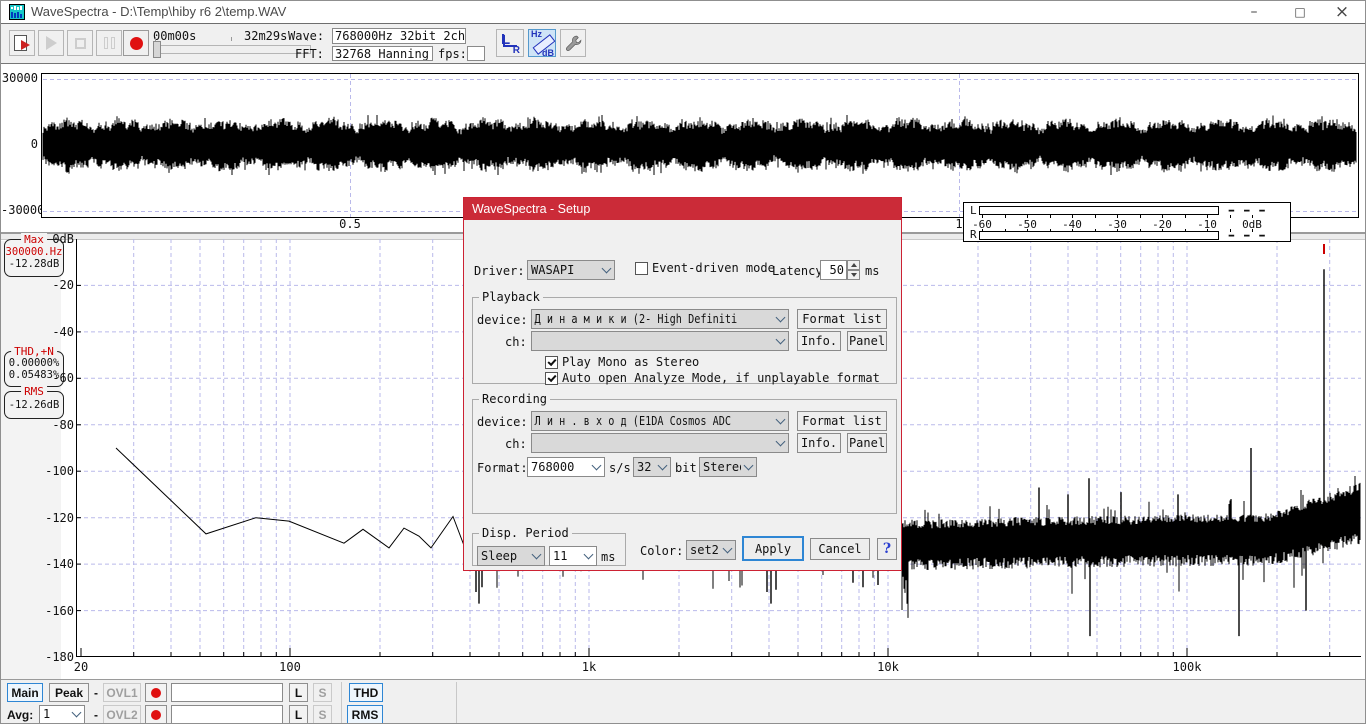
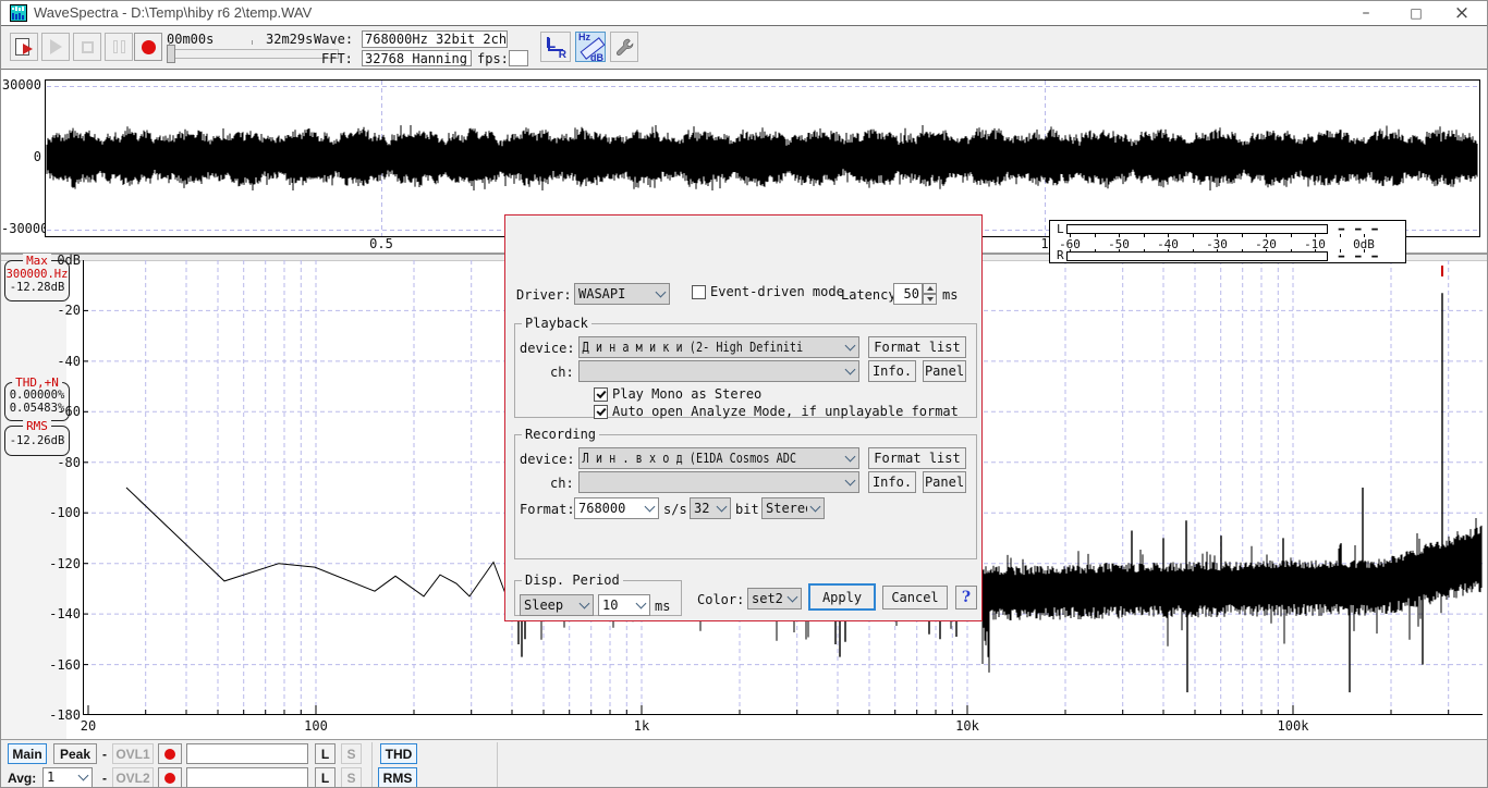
  WaveSpectra - D:\Temp\hiby r6 2\temp.WAV
  –
  □
  ×
  00m00s
  32m29s
  Wave:
  768000Hz 32bit 2ch
  FFT:
  32768 Hanning
  fps:
  L
  R
  Hz
  dB
  30000
  0
  -3000
  0.5
  1
  Max
  300000.Hz
  -12.28dB
  THD,+N
  0.00000%
  0.05483%
  RMS
  -12.26dB
  0dB
  -20
  -40
  -60
  -80
  -100
  -120
  -140
  -160
  -180
  20
  100
  1k
  10k
  100k
  L
  ---
  -60
  -50
  -40
  -30
  -20
  -10
  0dB
  R
  ---
- WaveSpectra - Setup
  Driver:
  WASAPI
  Event-driven mode
  Latency
  50
  ms
  Playback
  device:
  Д и н а м и к и (2- High Definiti
  Format list
  ch:
  Info.
  Panel
  Play Mono as Stereo
  Auto open Analyze Mode, if unplayable format
  Recording
  device:
  Л и н . в х о д (E1DA Cosmos ADC
  Format list
  ch:
  Info.
  Panel
  Format:
  768000
  s/s
  32
  bit
  Stere
  Disp. Period
  Sleep
- 11
+ 10
  ms
  Color:
  set2
  Apply
  Cancel
  ?
  Main
  Peak
  -
  OVL1
  L
  S
  THD
  Avg:
  1
  -
  OVL2
  L
  S
  RMS
